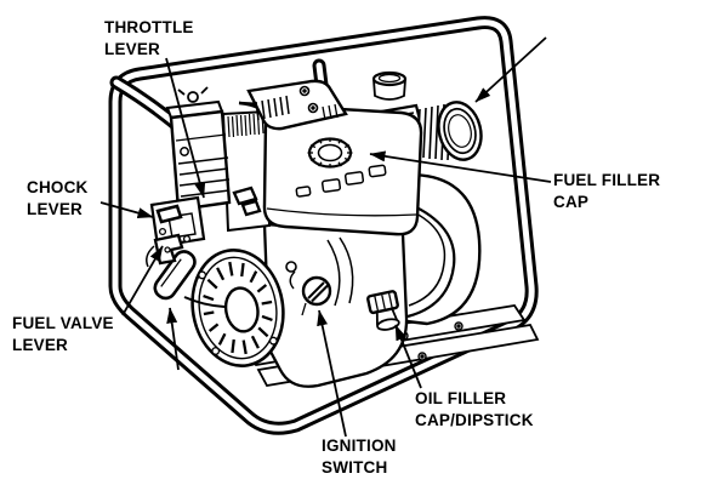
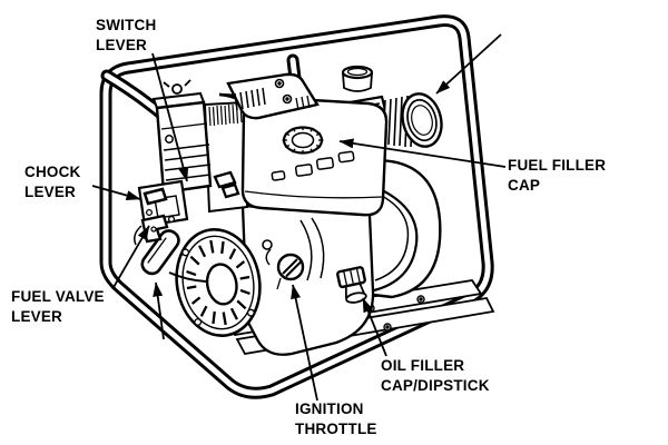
- THROTTLE
+ SWITCH
  LEVER
  CHOCK
  LEVER
  FUEL VALVE
  LEVER
  IGNITION
- SWITCH
+ THROTTLE
  OIL FILLER
  CAP/DIPSTICK
  FUEL FILLER
  CAP
